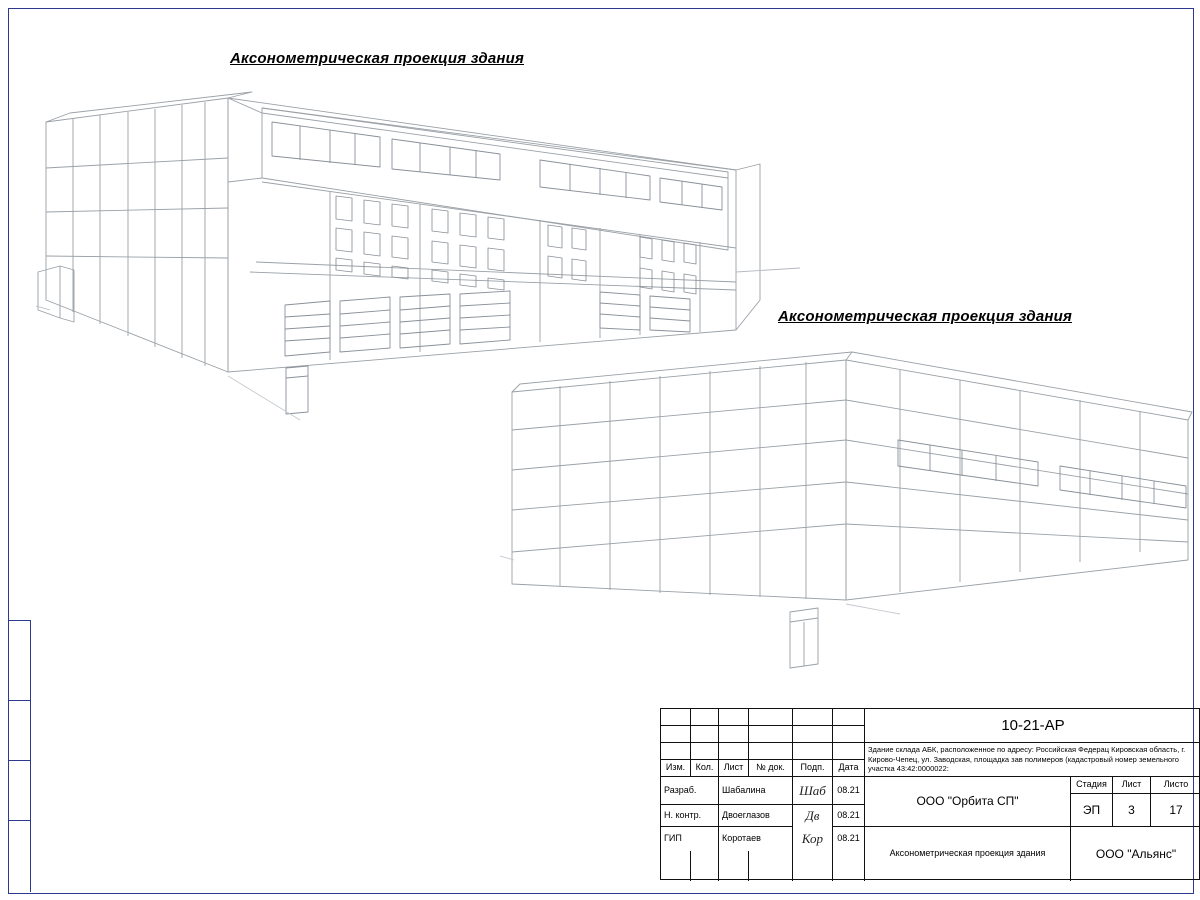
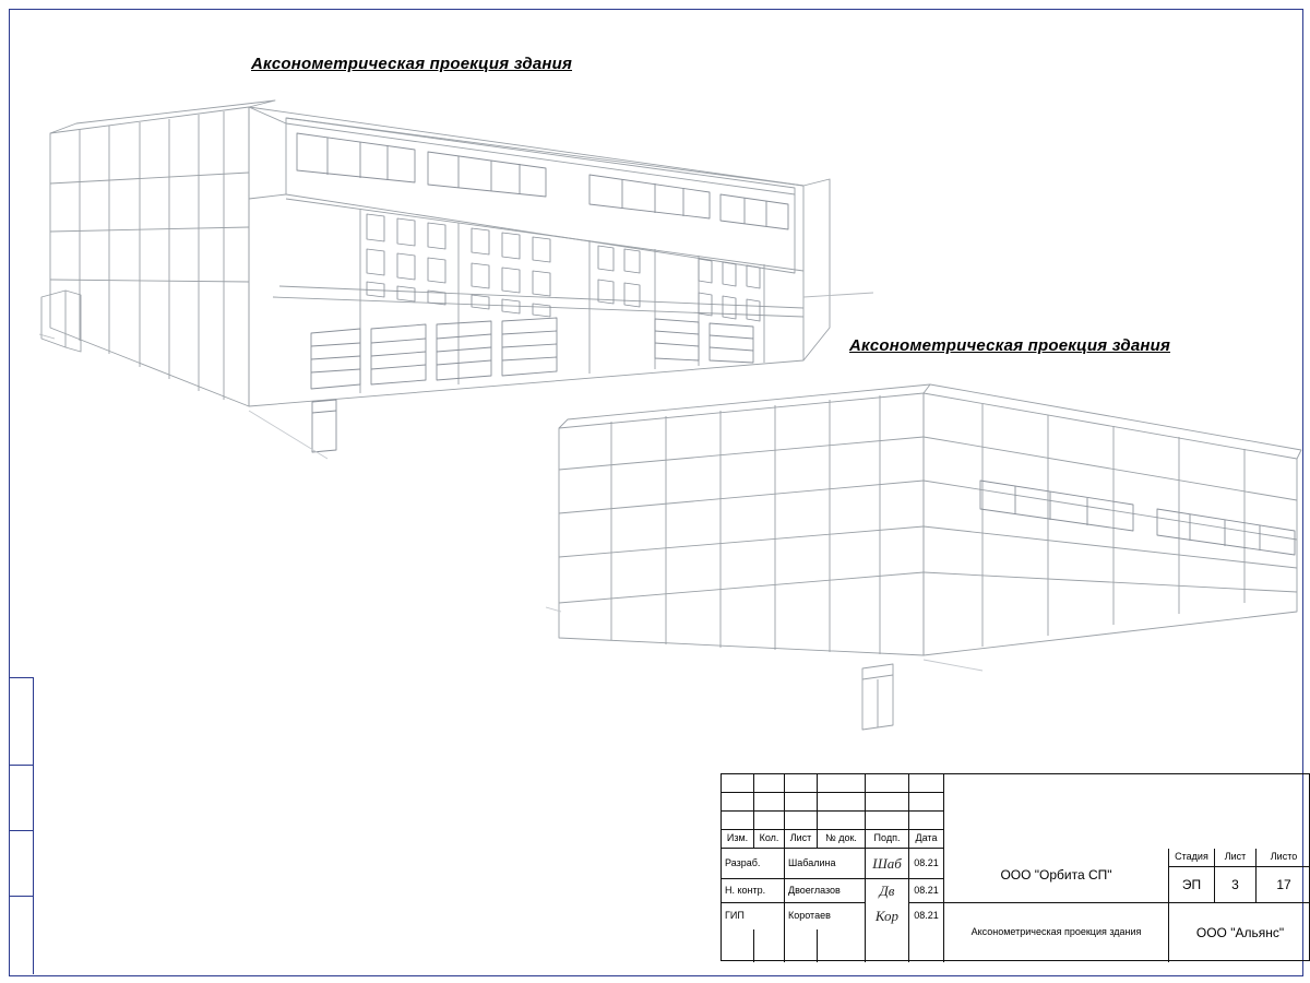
  Аксонометрическая проекция здания
  Аксонометрическая проекция здания
  Изм.
  Кол.
  Лист
  № док.
  Подп.
  Дата
  Разраб.
  Шабалина
  Шаб
  08.21
  Н. контр.
  Двоеглазов
  Дв
  08.21
  ГИП
  Коротаев
  Кор
  08.21
- 10-21-АР
- Здание склада АБК, расположенное по адресу: Российская Федерац Кировская область, г. Кирово-Чепец, ул. Заводская, площадка зав полимеров (кадастровый номер земельного участка 43:42:0000022:
  ООО "Орбита СП"
  Стадия
  Лист
  Листо
  ЭП
  3
  17
  Аксонометрическая проекция здания
  ООО "Альянс"
